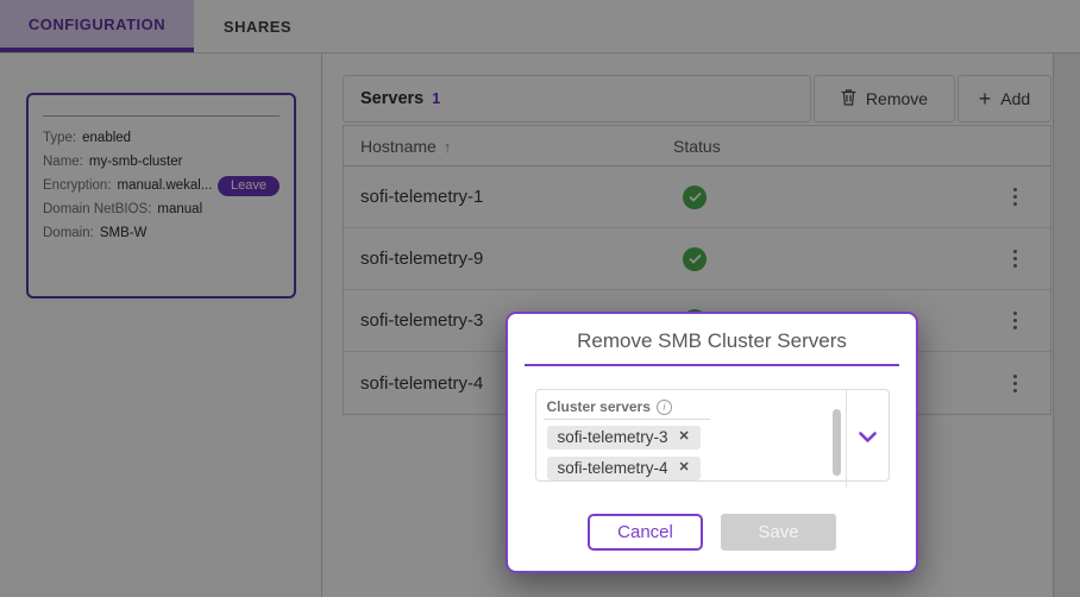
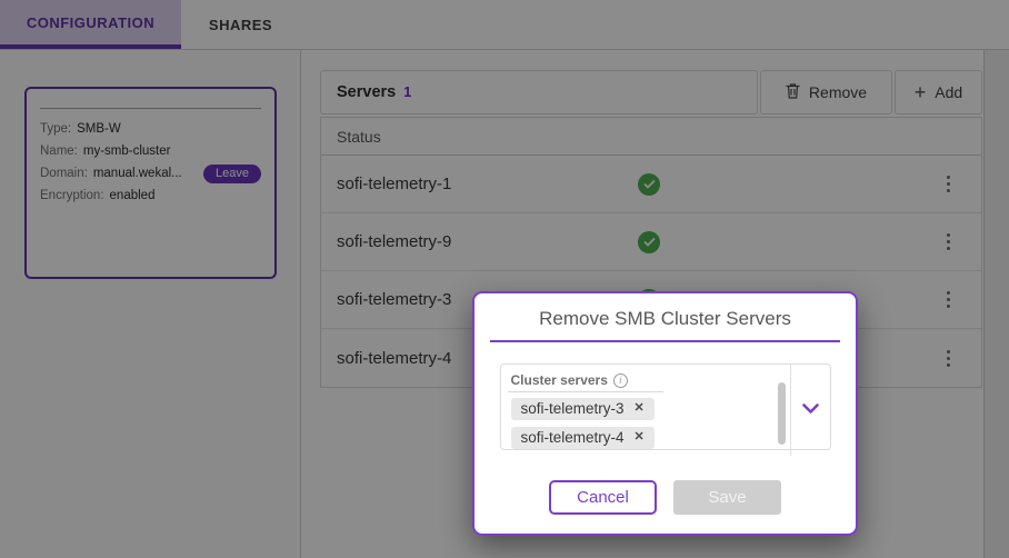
  CONFIGURATION
  SHARES
  Type:
- enabled
+ SMB-W
  Name:
  my-smb-cluster
- Encryption:
+ Domain:
  manual.wekal...
  Leave
- Domain NetBIOS:
- manual
- Domain:
+ Encryption:
- SMB-W
+ enabled
  Servers
  1
  Remove
  +
  Add
- Hostname ↑
  Status
  sofi-telemetry-1
  sofi-telemetry-9
  sofi-telemetry-3
  sofi-telemetry-4
  Remove SMB Cluster Servers
  Cluster servers
  i
  sofi-telemetry-3
  ✕
  sofi-telemetry-4
  ✕
  Cancel
  Save
